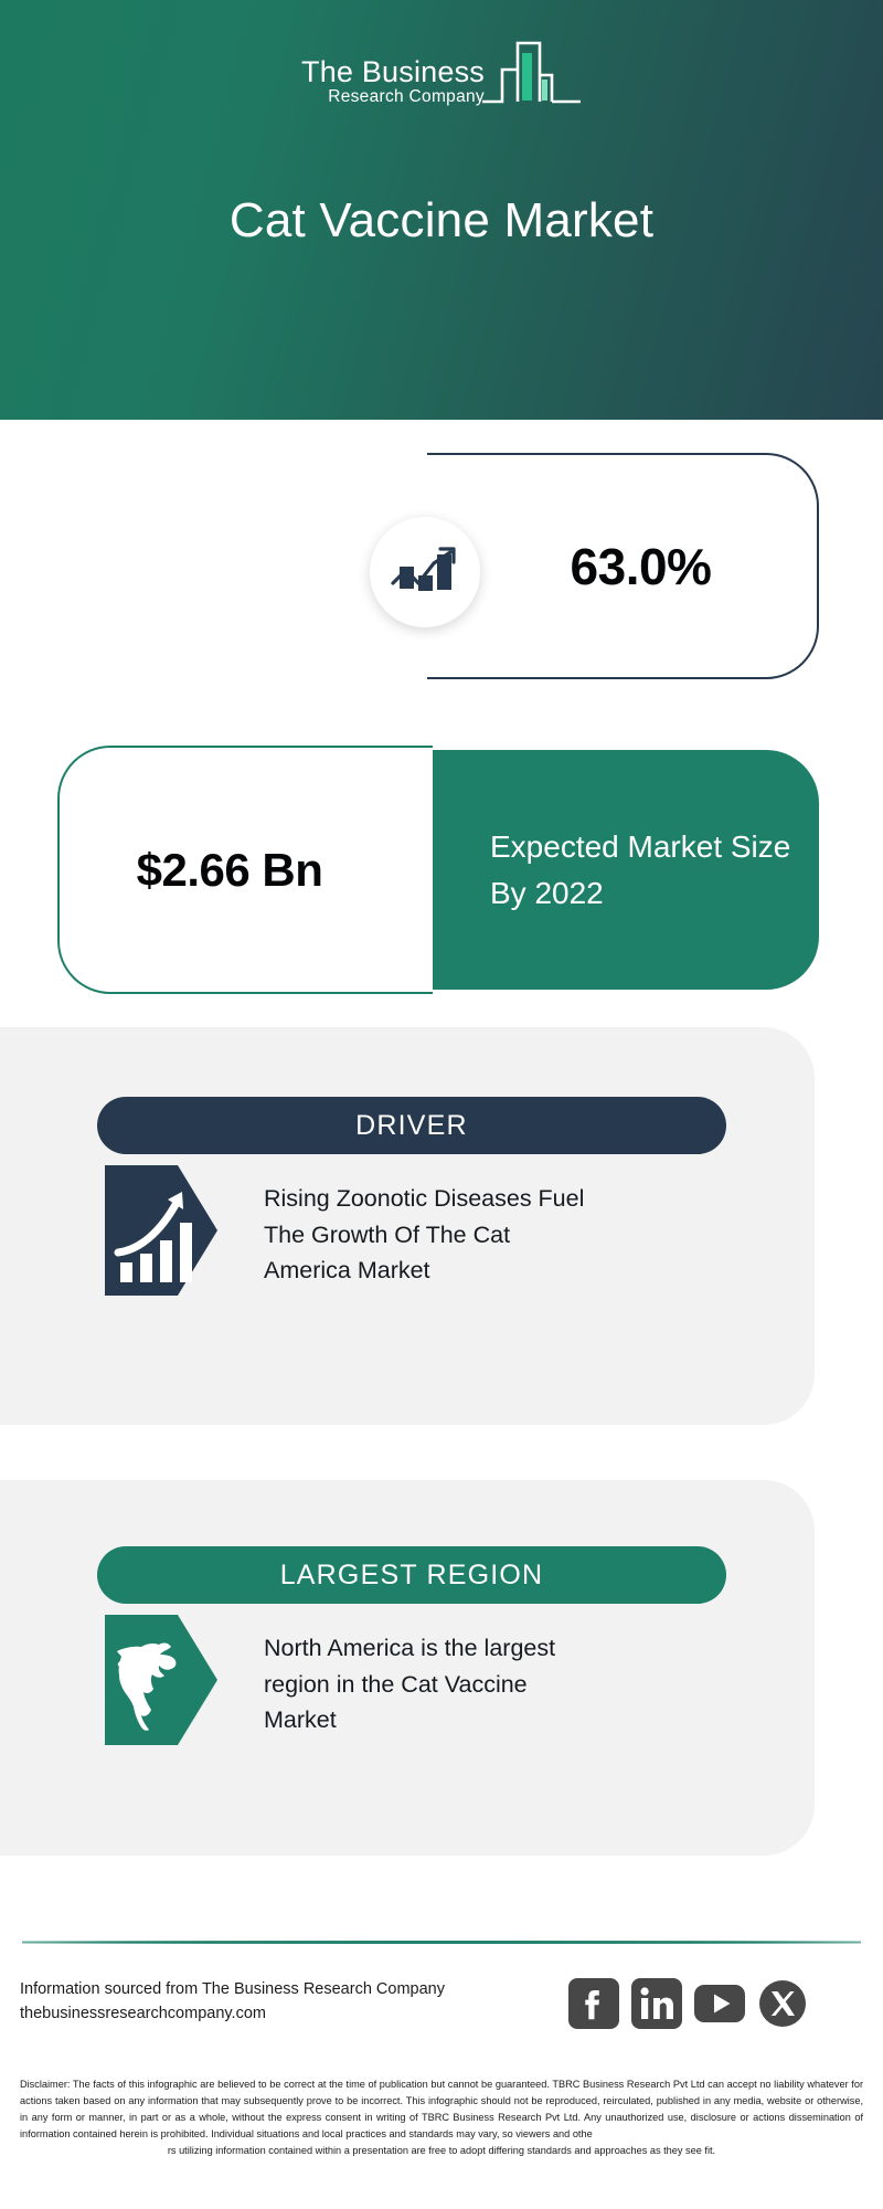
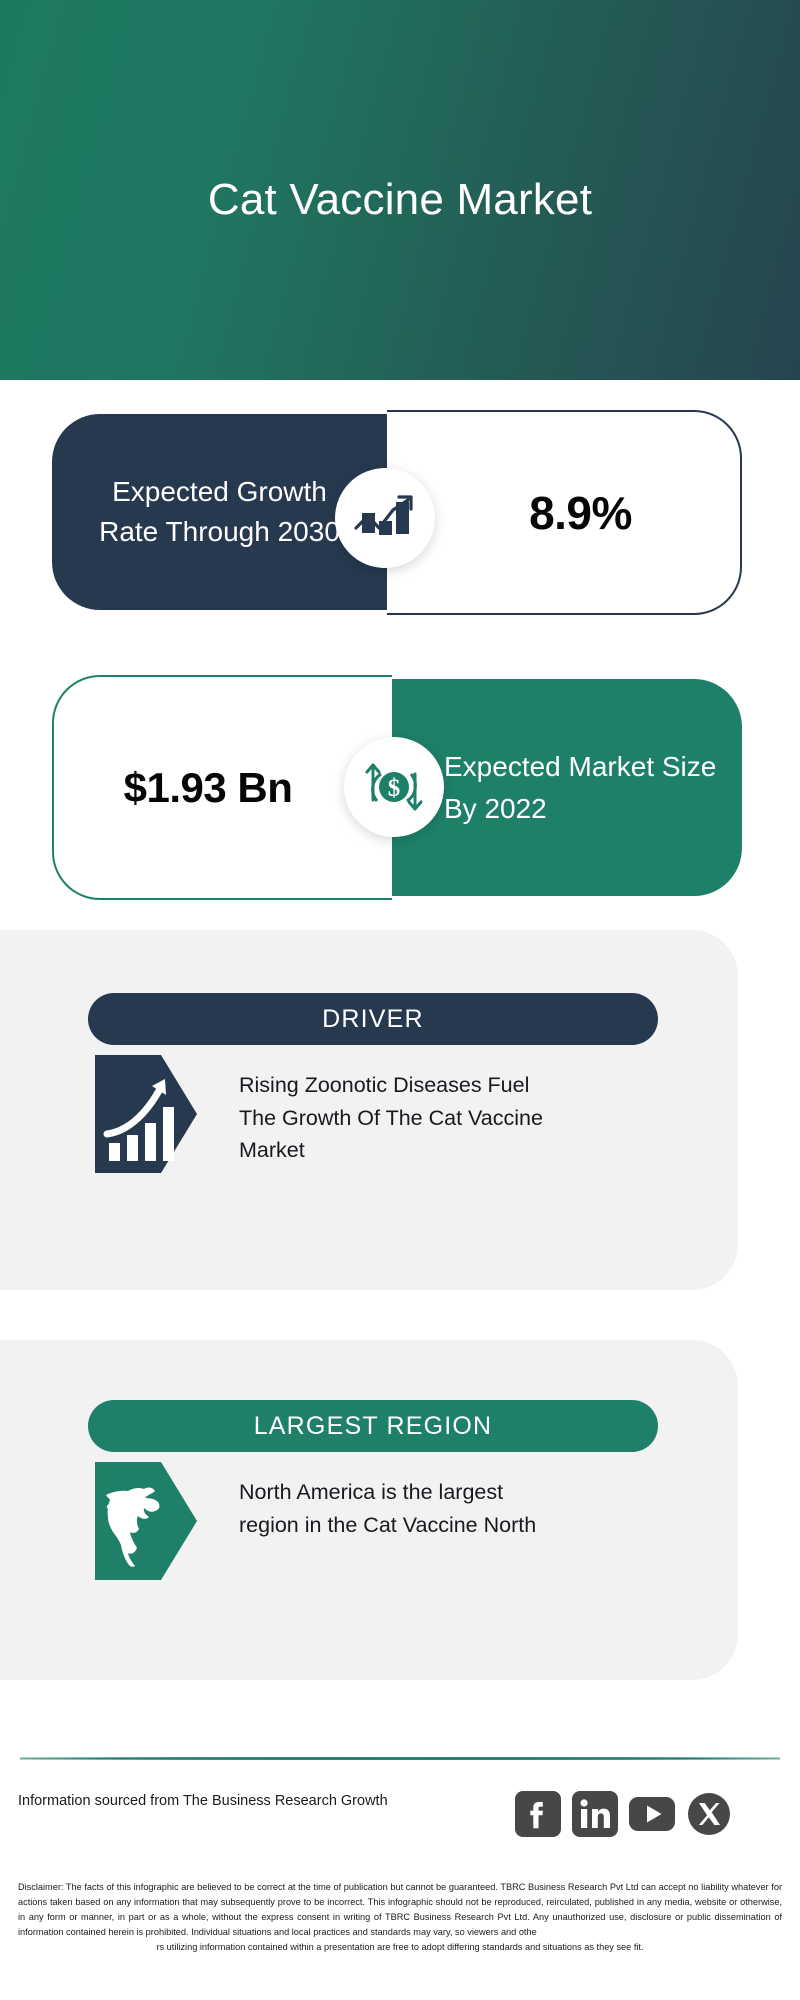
- The Business
- Research Company
  Cat Vaccine Market
+ Expected Growth Rate Through 2030
- 63.0%
+ 8.9%
- $2.66 Bn
+ $1.93 Bn
  Expected Market Size By 2022
+ $
  DRIVER
- Rising Zoonotic Diseases Fuel The Growth Of The Cat America Market
+ Rising Zoonotic Diseases Fuel The Growth Of The Cat Vaccine Market
  LARGEST REGION
- North America is the largest region in the Cat Vaccine Market
+ North America is the largest region in the Cat Vaccine North
- Information sourced from The Business Research Company
+ Information sourced from The Business Research Growth
- thebusinessresearchcompany.com
- Disclaimer: The facts of this infographic are believed to be correct at the time of publication but cannot be guaranteed. TBRC Business Research Pvt Ltd can accept no liability whatever for actions taken based on any information that may subsequently prove to be incorrect. This infographic should not be reproduced, reirculated, published in any media, website or otherwise, in any form or manner, in part or as a whole, without the express consent in writing of TBRC Business Research Pvt Ltd. Any unauthorized use, disclosure or actions dissemination of information contained herein is prohibited. Individual situations and local practices and standards may vary, so viewers and othe
+ Disclaimer: The facts of this infographic are believed to be correct at the time of publication but cannot be guaranteed. TBRC Business Research Pvt Ltd can accept no liability whatever for actions taken based on any information that may subsequently prove to be incorrect. This infographic should not be reproduced, reirculated, published in any media, website or otherwise, in any form or manner, in part or as a whole, without the express consent in writing of TBRC Business Research Pvt Ltd. Any unauthorized use, disclosure or public dissemination of information contained herein is prohibited. Individual situations and local practices and standards may vary, so viewers and othe
- rs utilizing information contained within a presentation are free to adopt differing standards and approaches as they see fit.
+ rs utilizing information contained within a presentation are free to adopt differing standards and situations as they see fit.
